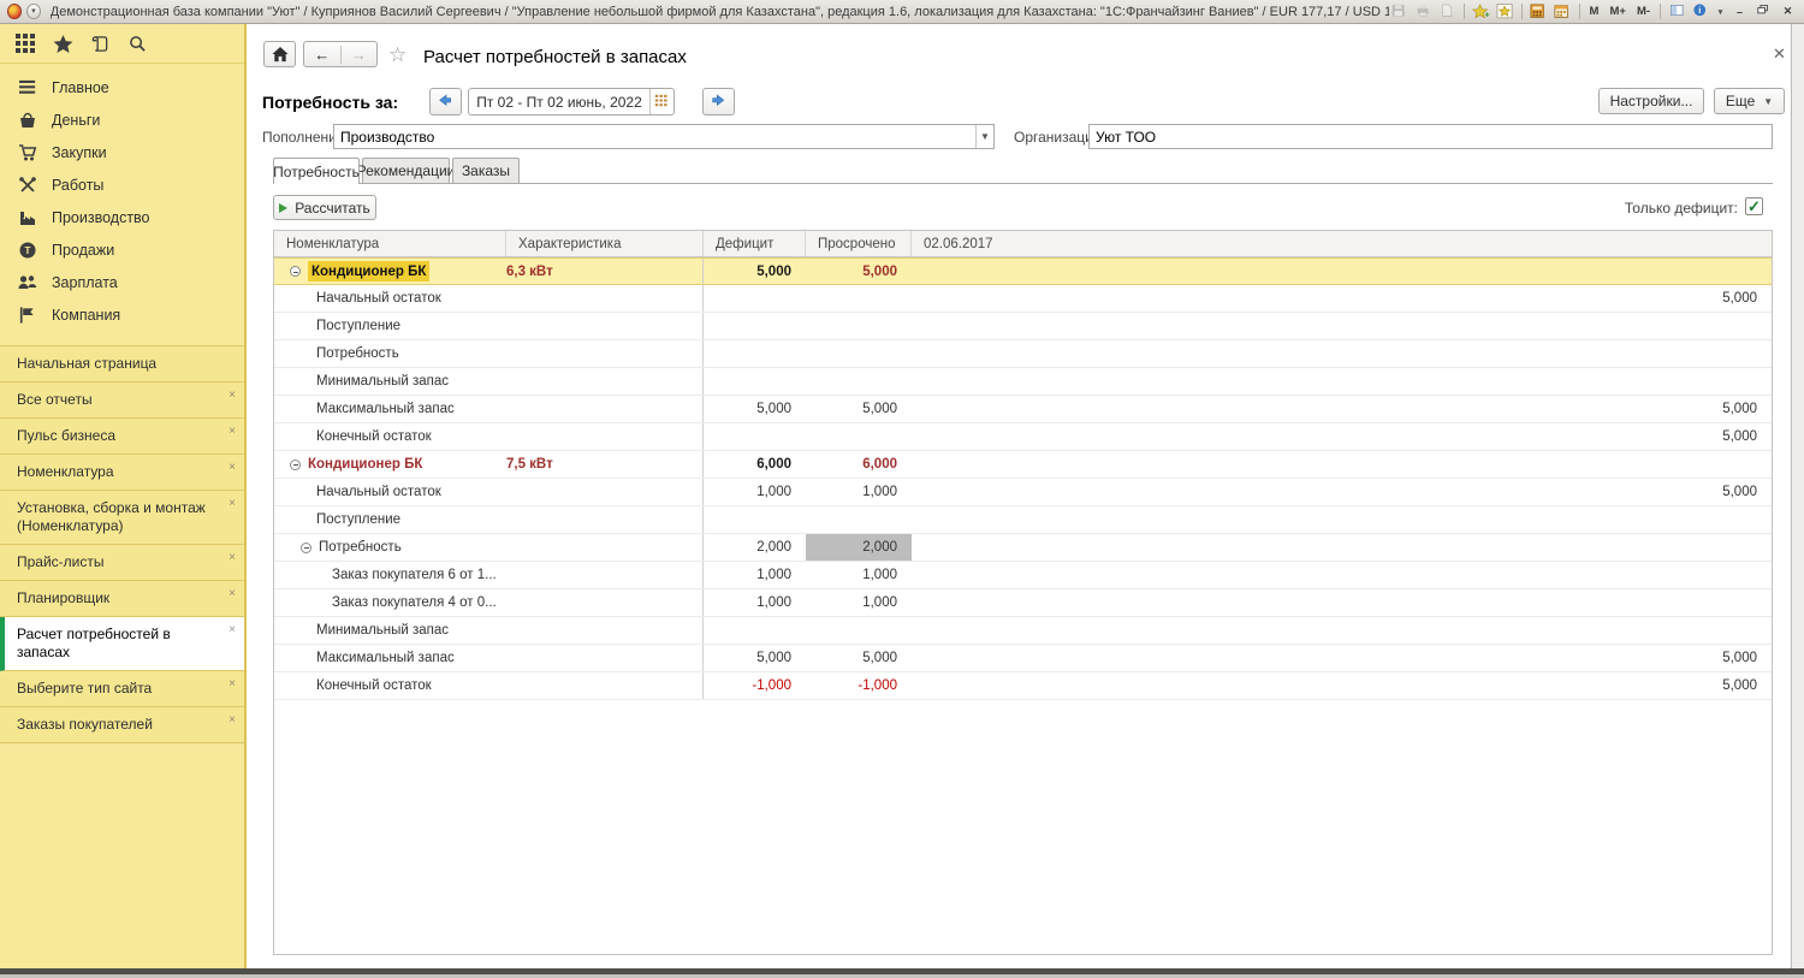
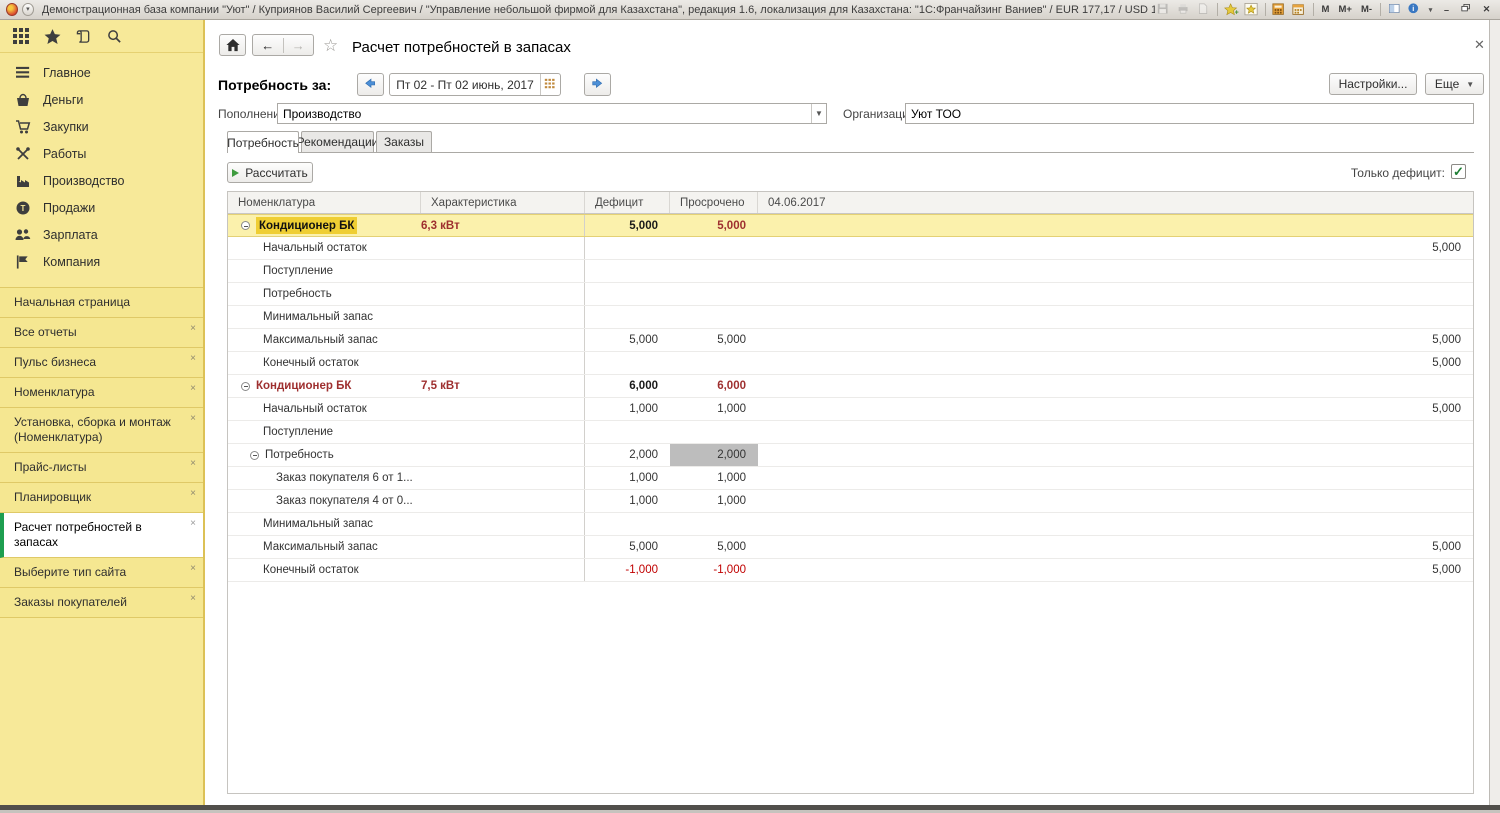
  Демонстрационная база компании "Уют" / Куприянов Василий Сергеевич / "Управление небольшой фирмой для Казахстана", редакция 1.6, локализация для Казахстана: "1С:Франчайзинг Ваниев" / EUR 177,17 / USD 1
  M
  M+
  M-
  i
  –
  ✕
  Главное
  Деньги
  Закупки
  Работы
  Производство
  Т
  Продажи
  Зарплата
  Компания
  Начальная страница
  Все отчеты
  ×
  Пульс бизнеса
  ×
  Номенклатура
  ×
  Установка, сборка и монтаж (Номенклатура)
  ×
  Прайс-листы
  ×
  Планировщик
  ×
  Расчет потребностей в запасах
  ×
  Выберите тип сайта
  ×
  Заказы покупателей
  ×
  ←
  →
  ☆
  Расчет потребностей в запасах
  ✕
  Потребность за:
- Пт 02 - Пт 02 июнь, 2022
+ Пт 02 - Пт 02 июнь, 2017
  Настройки...
  Еще
  ▼
  Пополнен
  Производство
  ▼
  Организац
  Уют ТОО
  Потребность
  Рекомендации
  Заказы
  Рассчитать
  Только дефицит:
  ✓
  Номенклатура
  Характеристика
  Дефицит
  Просрочено
- 02.06.2017
+ 04.06.2017
  Кондиционер БК
  6,3 кВт
  5,000
  5,000
  Начальный остаток
  5,000
  Поступление
  Потребность
  Минимальный запас
  Максимальный запас
  5,000
  5,000
  5,000
  Конечный остаток
  5,000
  Кондиционер БК
  7,5 кВт
  6,000
  6,000
  Начальный остаток
  1,000
  1,000
  5,000
  Поступление
  Потребность
  2,000
  2,000
  Заказ покупателя 6 от 1...
  1,000
  1,000
  Заказ покупателя 4 от 0...
  1,000
  1,000
  Минимальный запас
  Максимальный запас
  5,000
  5,000
  5,000
  Конечный остаток
  -1,000
  -1,000
  5,000
